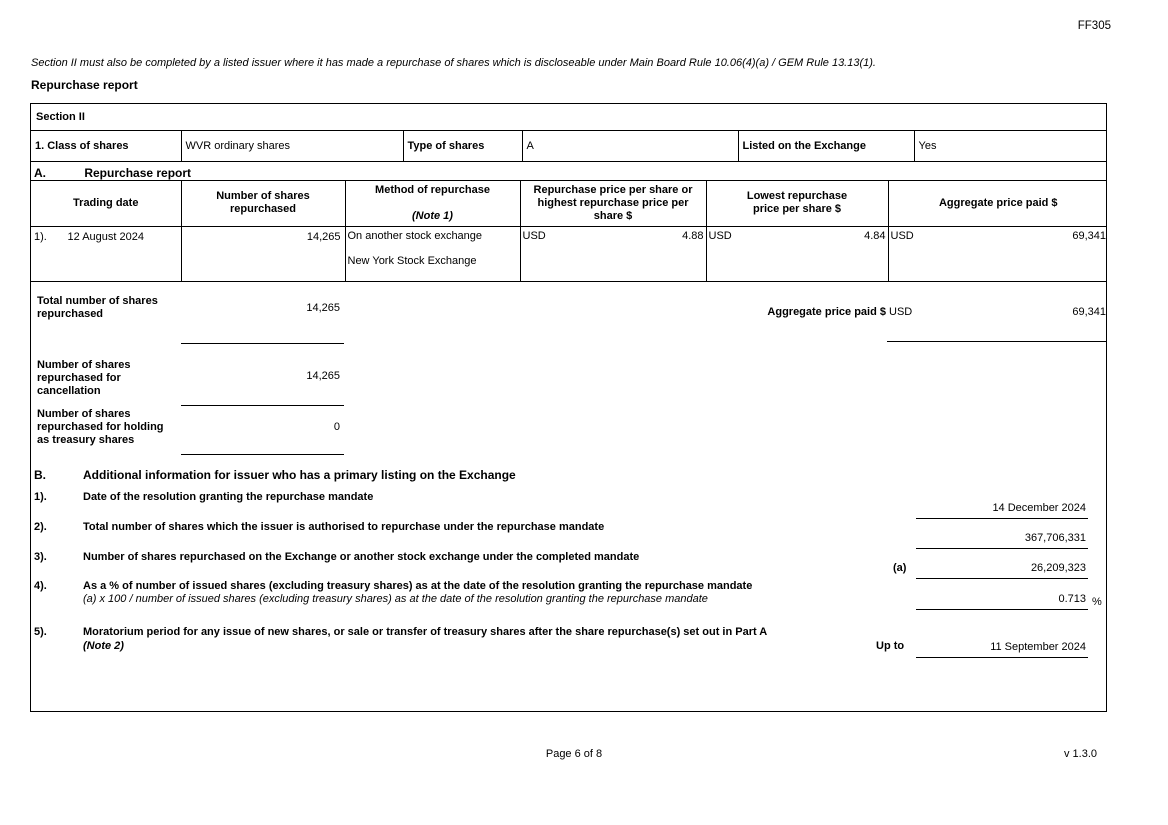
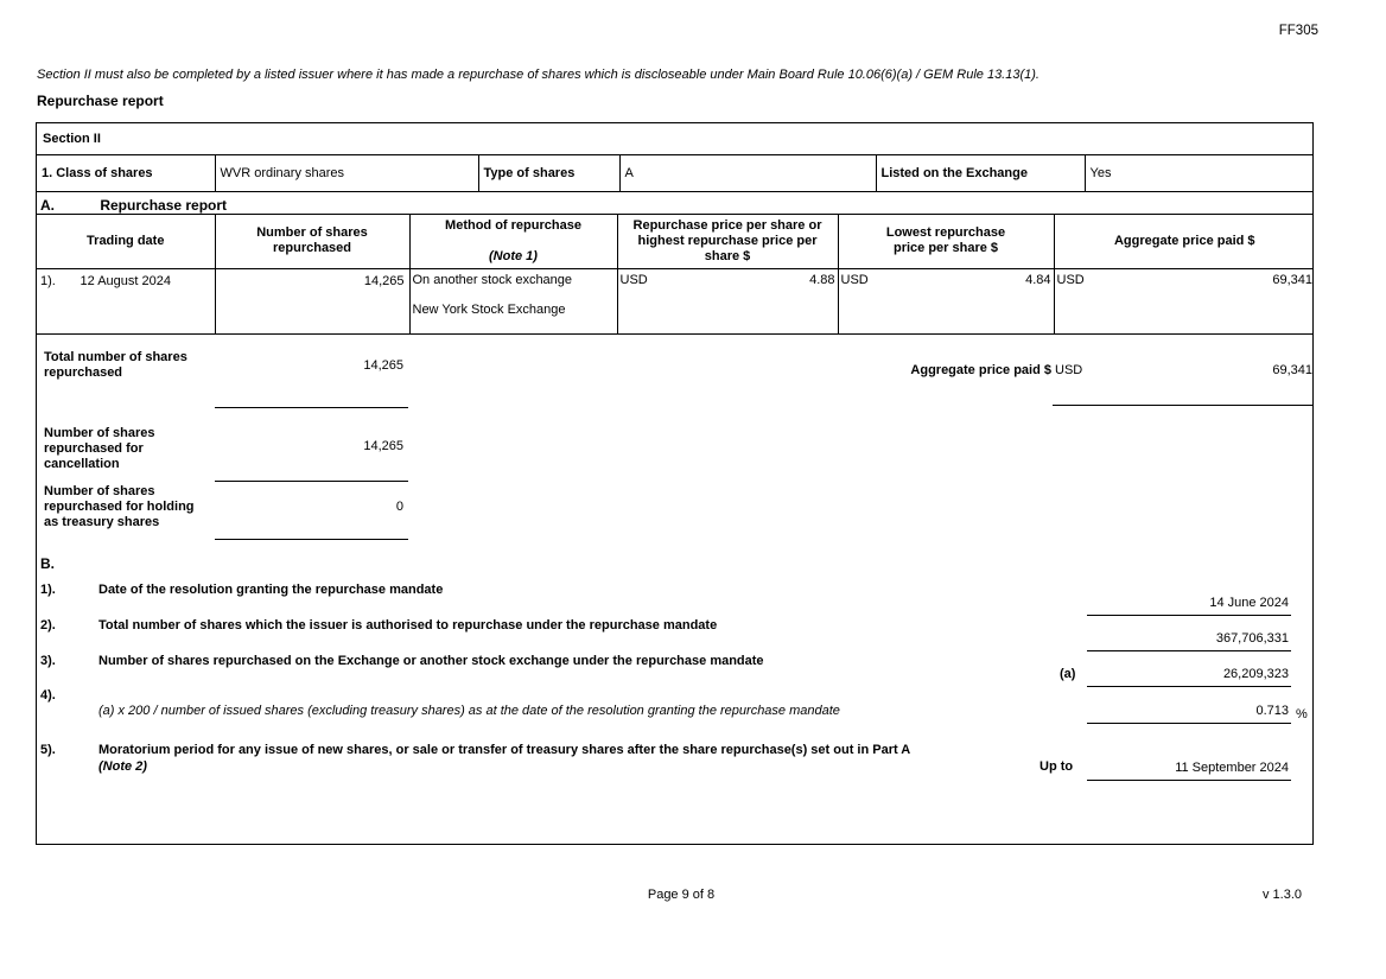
  FF305
- Section II must also be completed by a listed issuer where it has made a repurchase of shares which is discloseable under Main Board Rule 10.06(4)(a) / GEM Rule 13.13(1).
+ Section II must also be completed by a listed issuer where it has made a repurchase of shares which is discloseable under Main Board Rule 10.06(6)(a) / GEM Rule 13.13(1).
  Repurchase report
  Section II
  1. Class of shares	WVR ordinary shares	Type of shares	A	Listed on the Exchange	Yes
  A. Repurchase report
  Trading date	Number of shares repurchased	Method of repurchase (Note 1)	Repurchase price per share or highest repurchase price per share $	Lowest repurchase price per share $	Aggregate price paid $
  1). 12 August 2024	14,265	On another stock exchange New York Stock Exchange	USD 4.88	USD 4.84	USD 69,341
  Total number of shares
  repurchased
  14,265
  Aggregate price paid $
  USD
  69,341
  Number of shares
  repurchased for
  cancellation
  14,265
  Number of shares
  repurchased for holding
  as treasury shares
  0
  B.
- Additional information for issuer who has a primary listing on the Exchange
  1).
  Date of the resolution granting the repurchase mandate
- 14 December 2024
+ 14 June 2024
  2).
  Total number of shares which the issuer is authorised to repurchase under the repurchase mandate
  367,706,331
  3).
- Number of shares repurchased on the Exchange or another stock exchange under the completed mandate
+ Number of shares repurchased on the Exchange or another stock exchange under the repurchase mandate
  (a)
  26,209,323
  4).
- As a % of number of issued shares (excluding treasury shares) as at the date of the resolution granting the repurchase mandate
- (a) x 100 / number of issued shares (excluding treasury shares) as at the date of the resolution granting the repurchase mandate
+ (a) x 200 / number of issued shares (excluding treasury shares) as at the date of the resolution granting the repurchase mandate
  0.713
  %
  5).
  Moratorium period for any issue of new shares, or sale or transfer of treasury shares after the share repurchase(s) set out in Part A
  (Note 2)
  Up to
  11 September 2024
- Page 6 of 8
+ Page 9 of 8
  v 1.3.0
